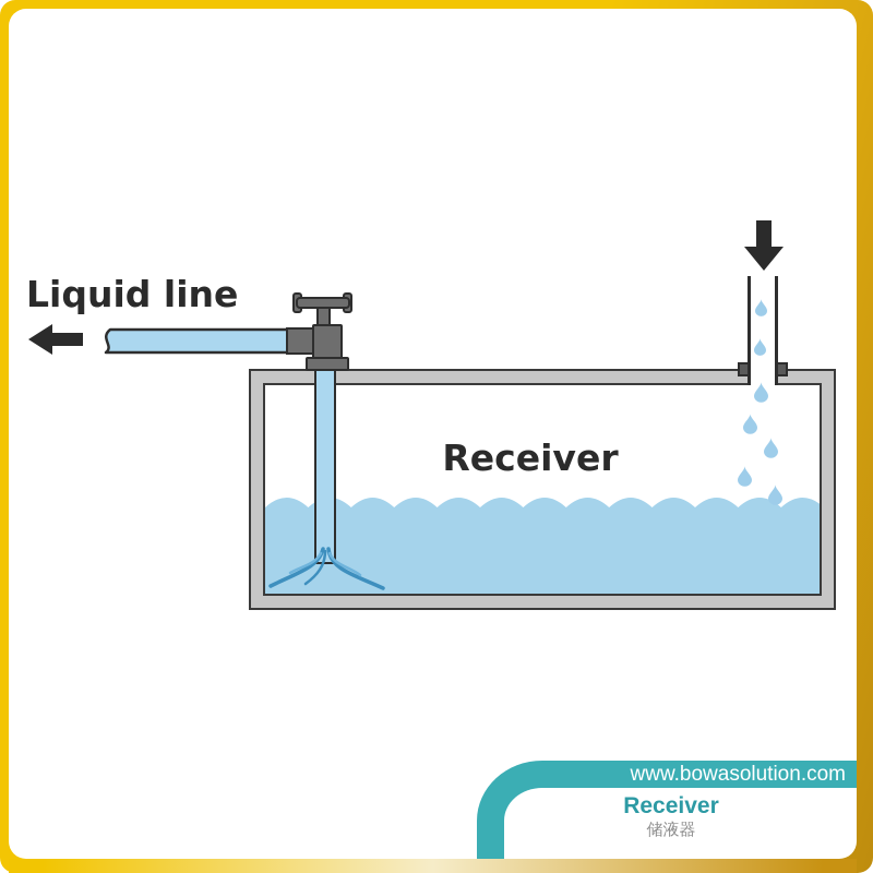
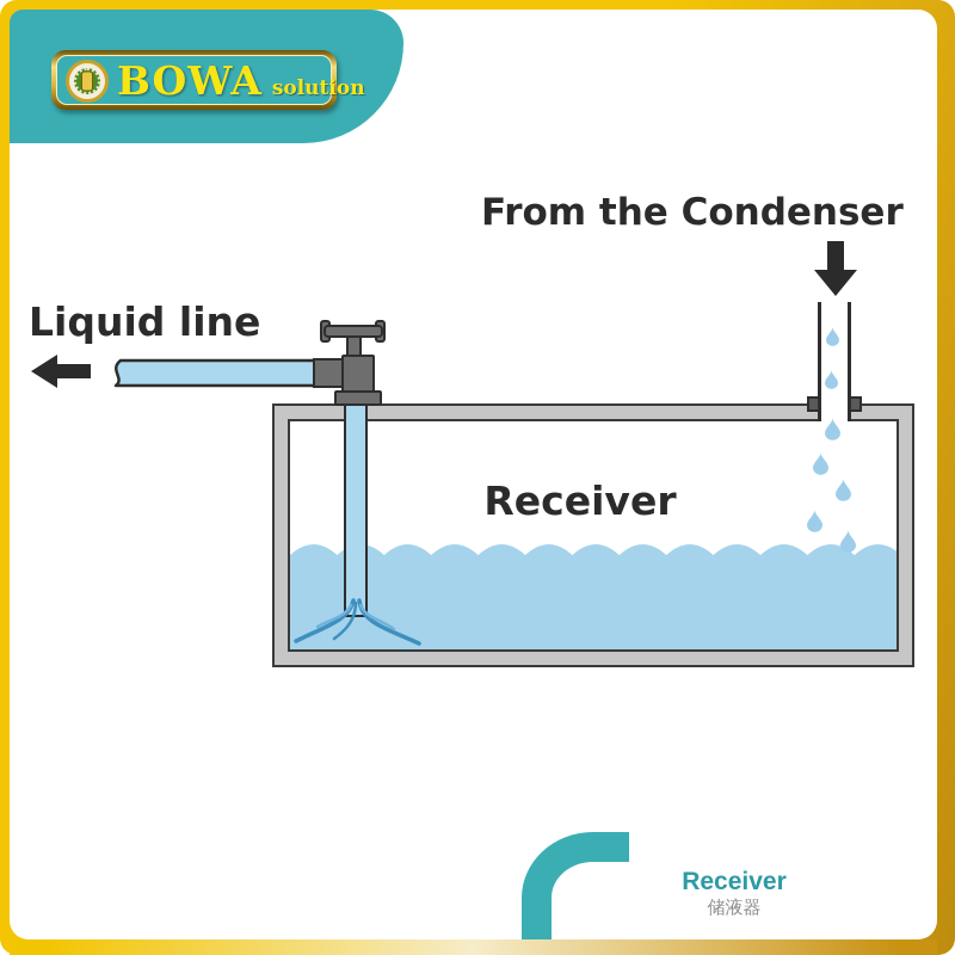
+ BOWA
+ solution
+ From the Condenser
  Liquid line
  Receiver
- www.bowasolution.com
  Receiver
  储液器
